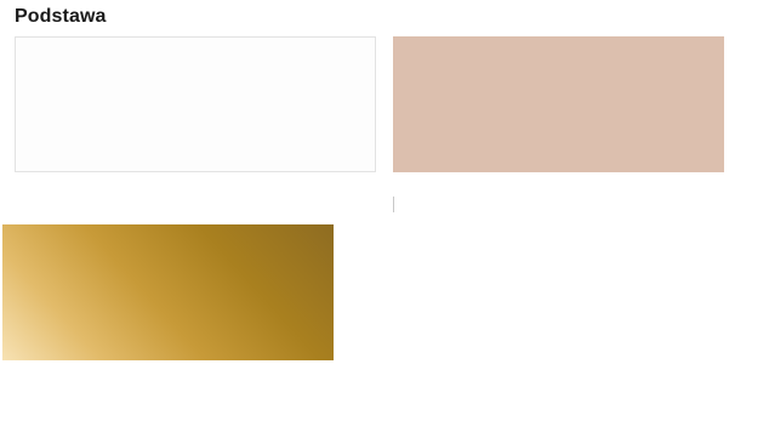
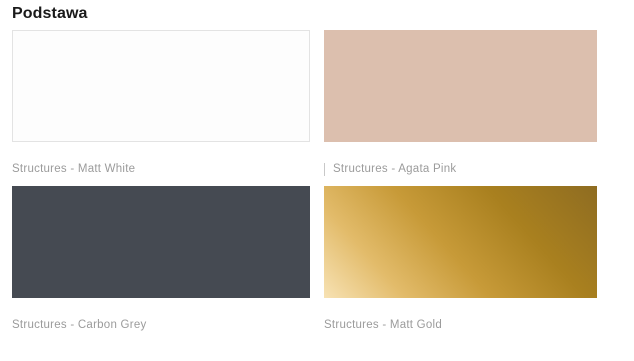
  Podstawa
+ Structures - Matt White
+ Structures - Agata Pink
+ Structures - Carbon Grey
+ Structures - Matt Gold
